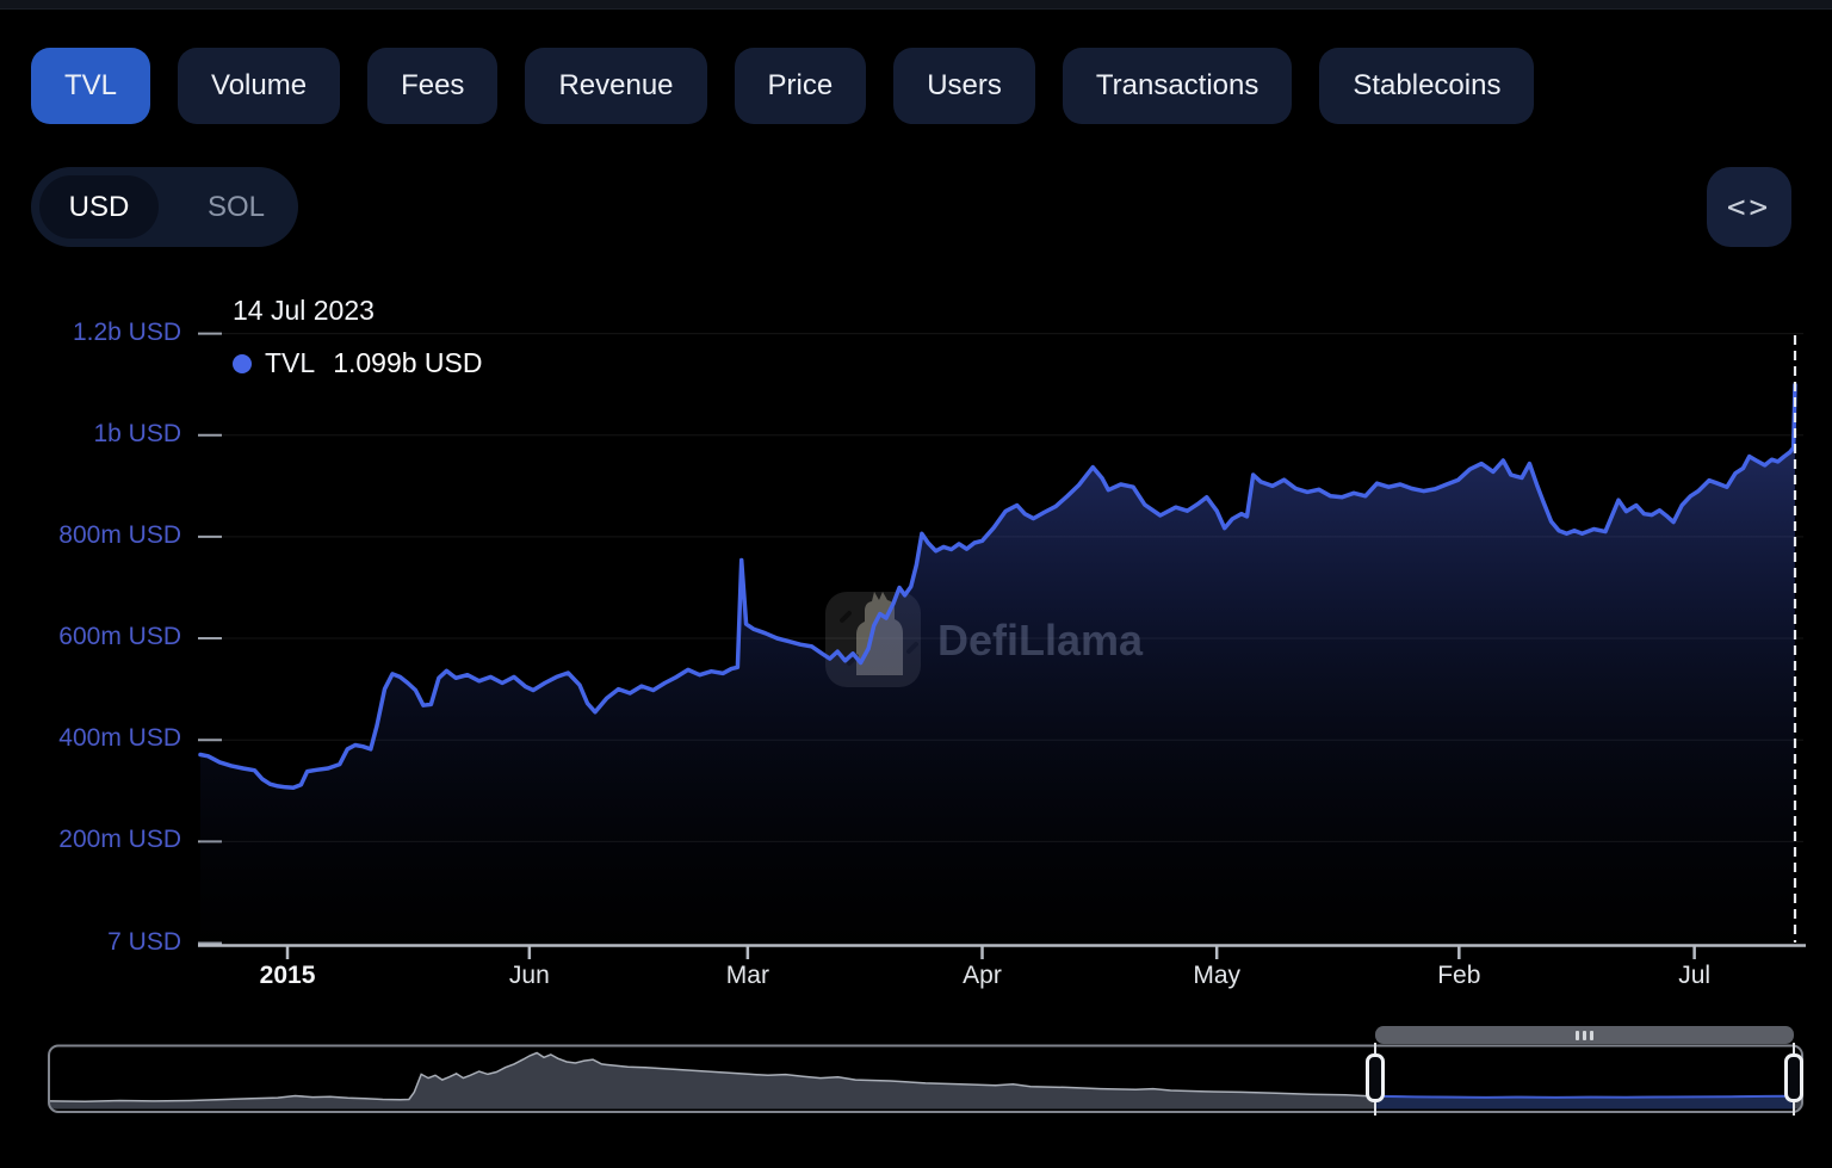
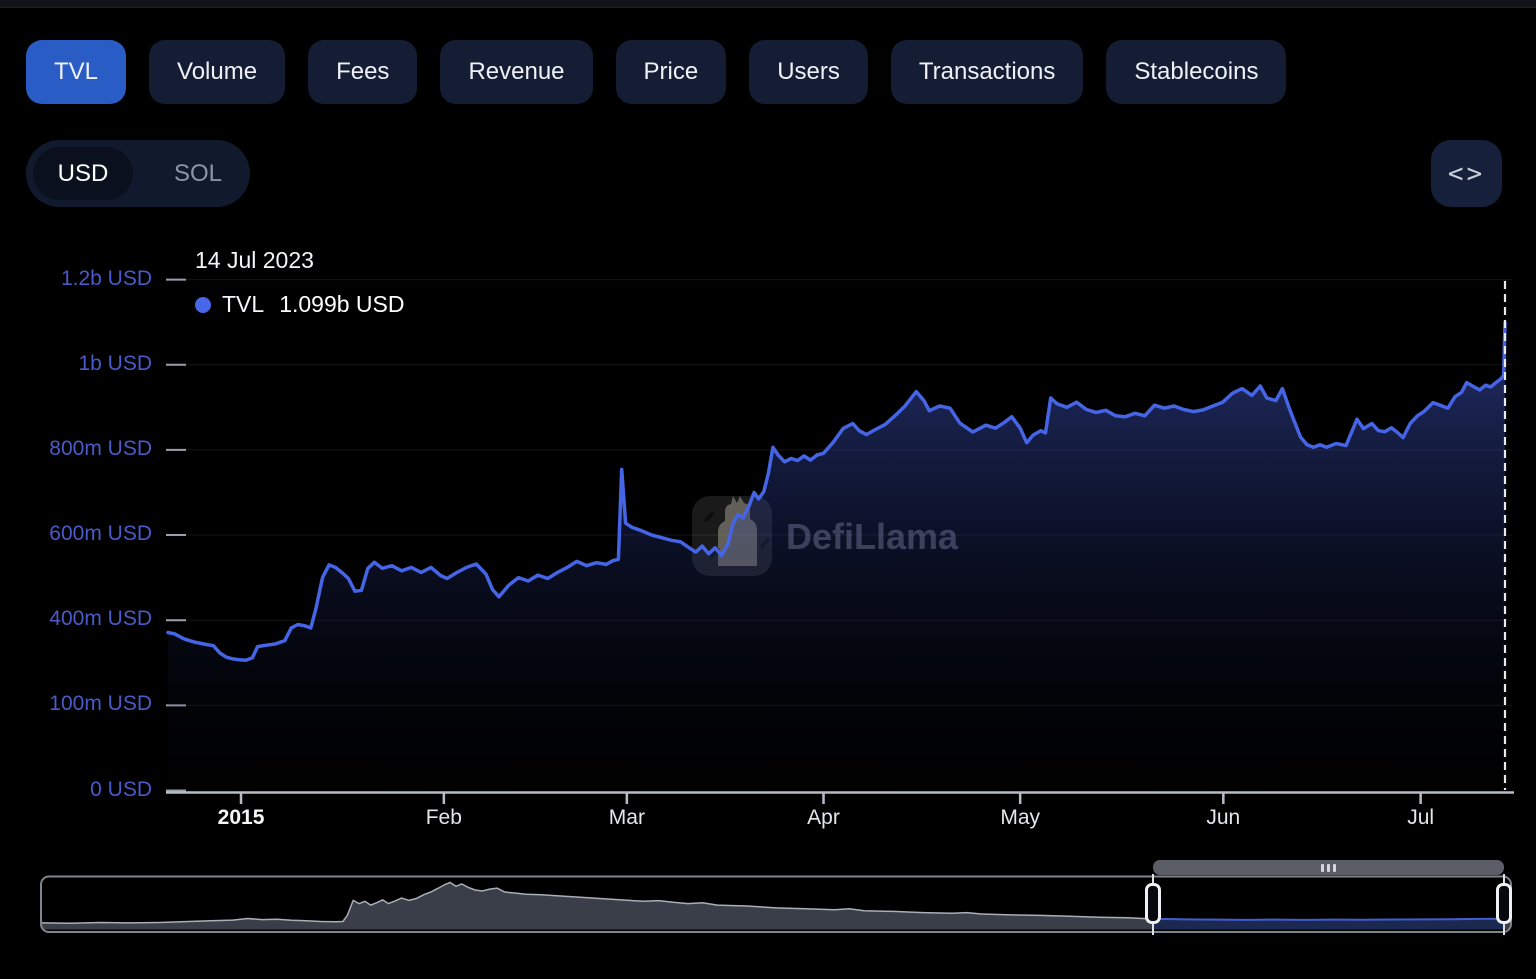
  TVL
  Volume
  Fees
  Revenue
  Price
  Users
  Transactions
  Stablecoins
  USD
  SOL
  <>
  14 Jul 2023
  TVL
  1.099b USD
- 7 USD
+ 0 USD
- 200m USD
+ 100m USD
  400m USD
  600m USD
  800m USD
  1b USD
  1.2b USD
  2015
- Jun
+ Feb
  Mar
  Apr
  May
- Feb
+ Jun
  Jul
